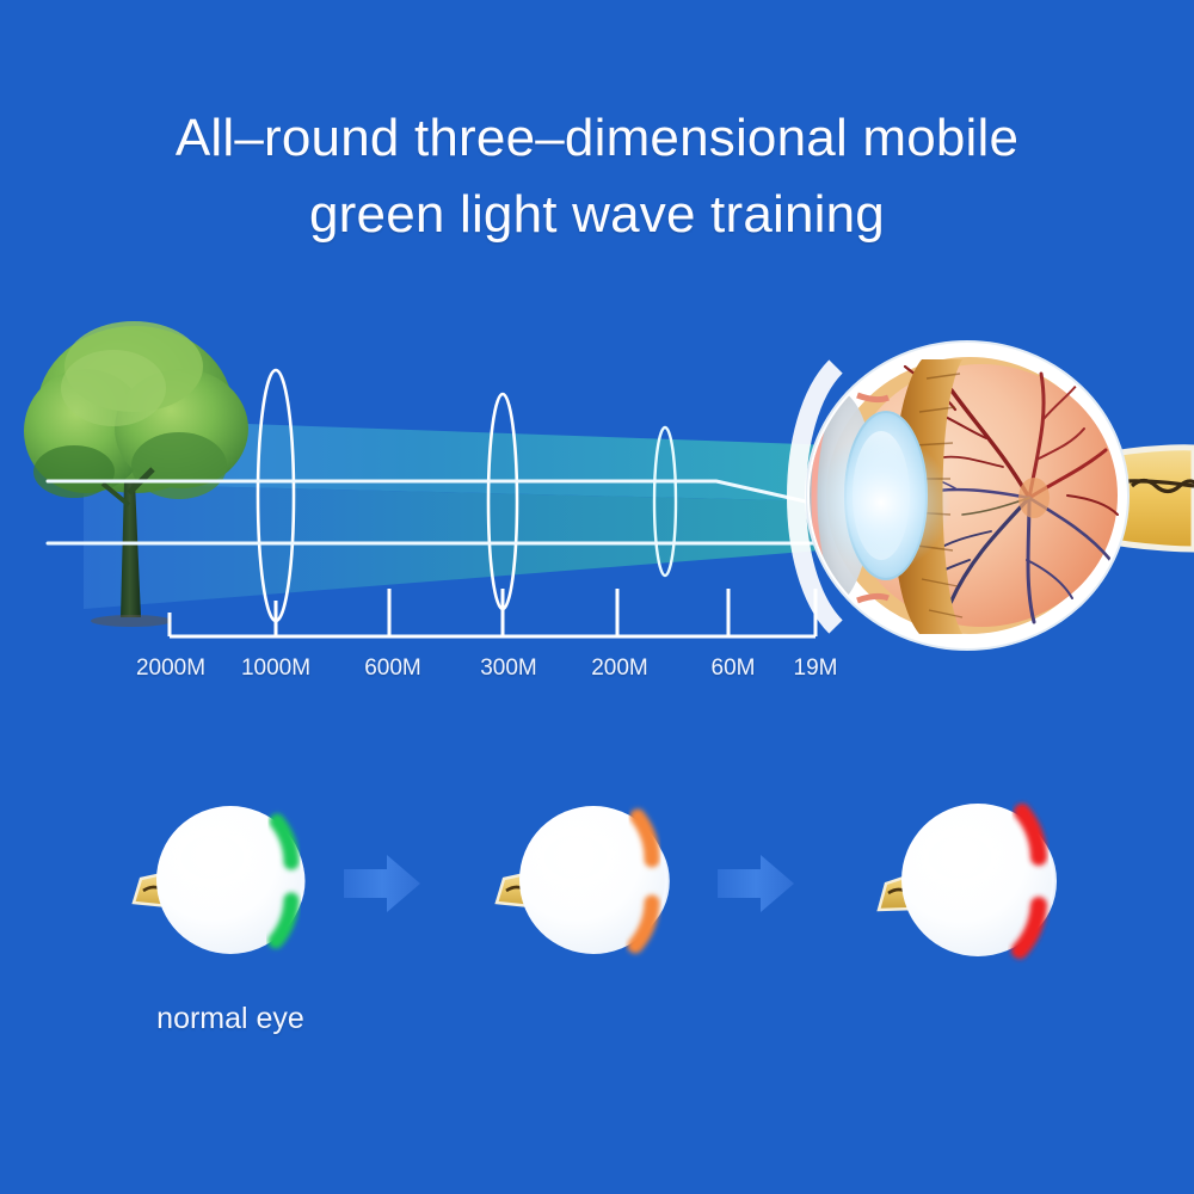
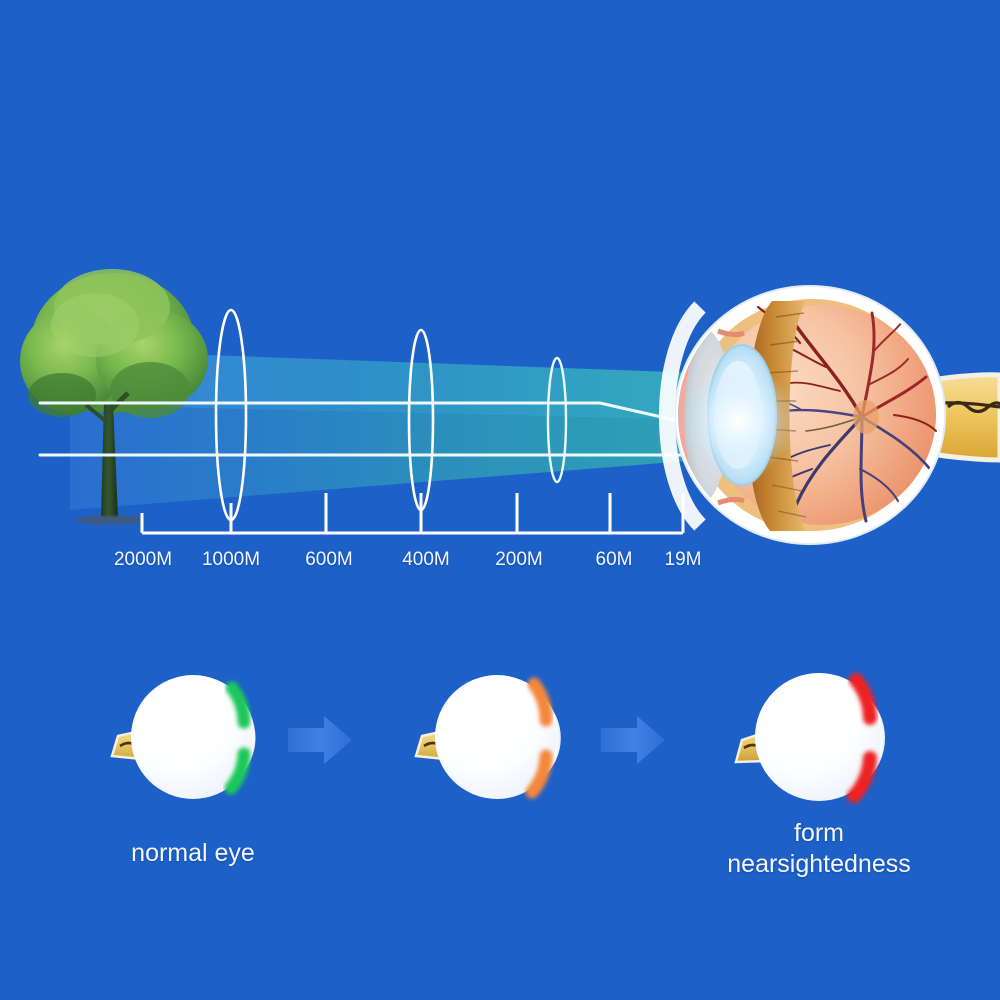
- All–round three–dimensional mobile
- green light wave training
  2000M
  1000M
  600M
- 300M
+ 400M
  200M
  60M
  19M
  normal eye
+ form
+ nearsightedness
